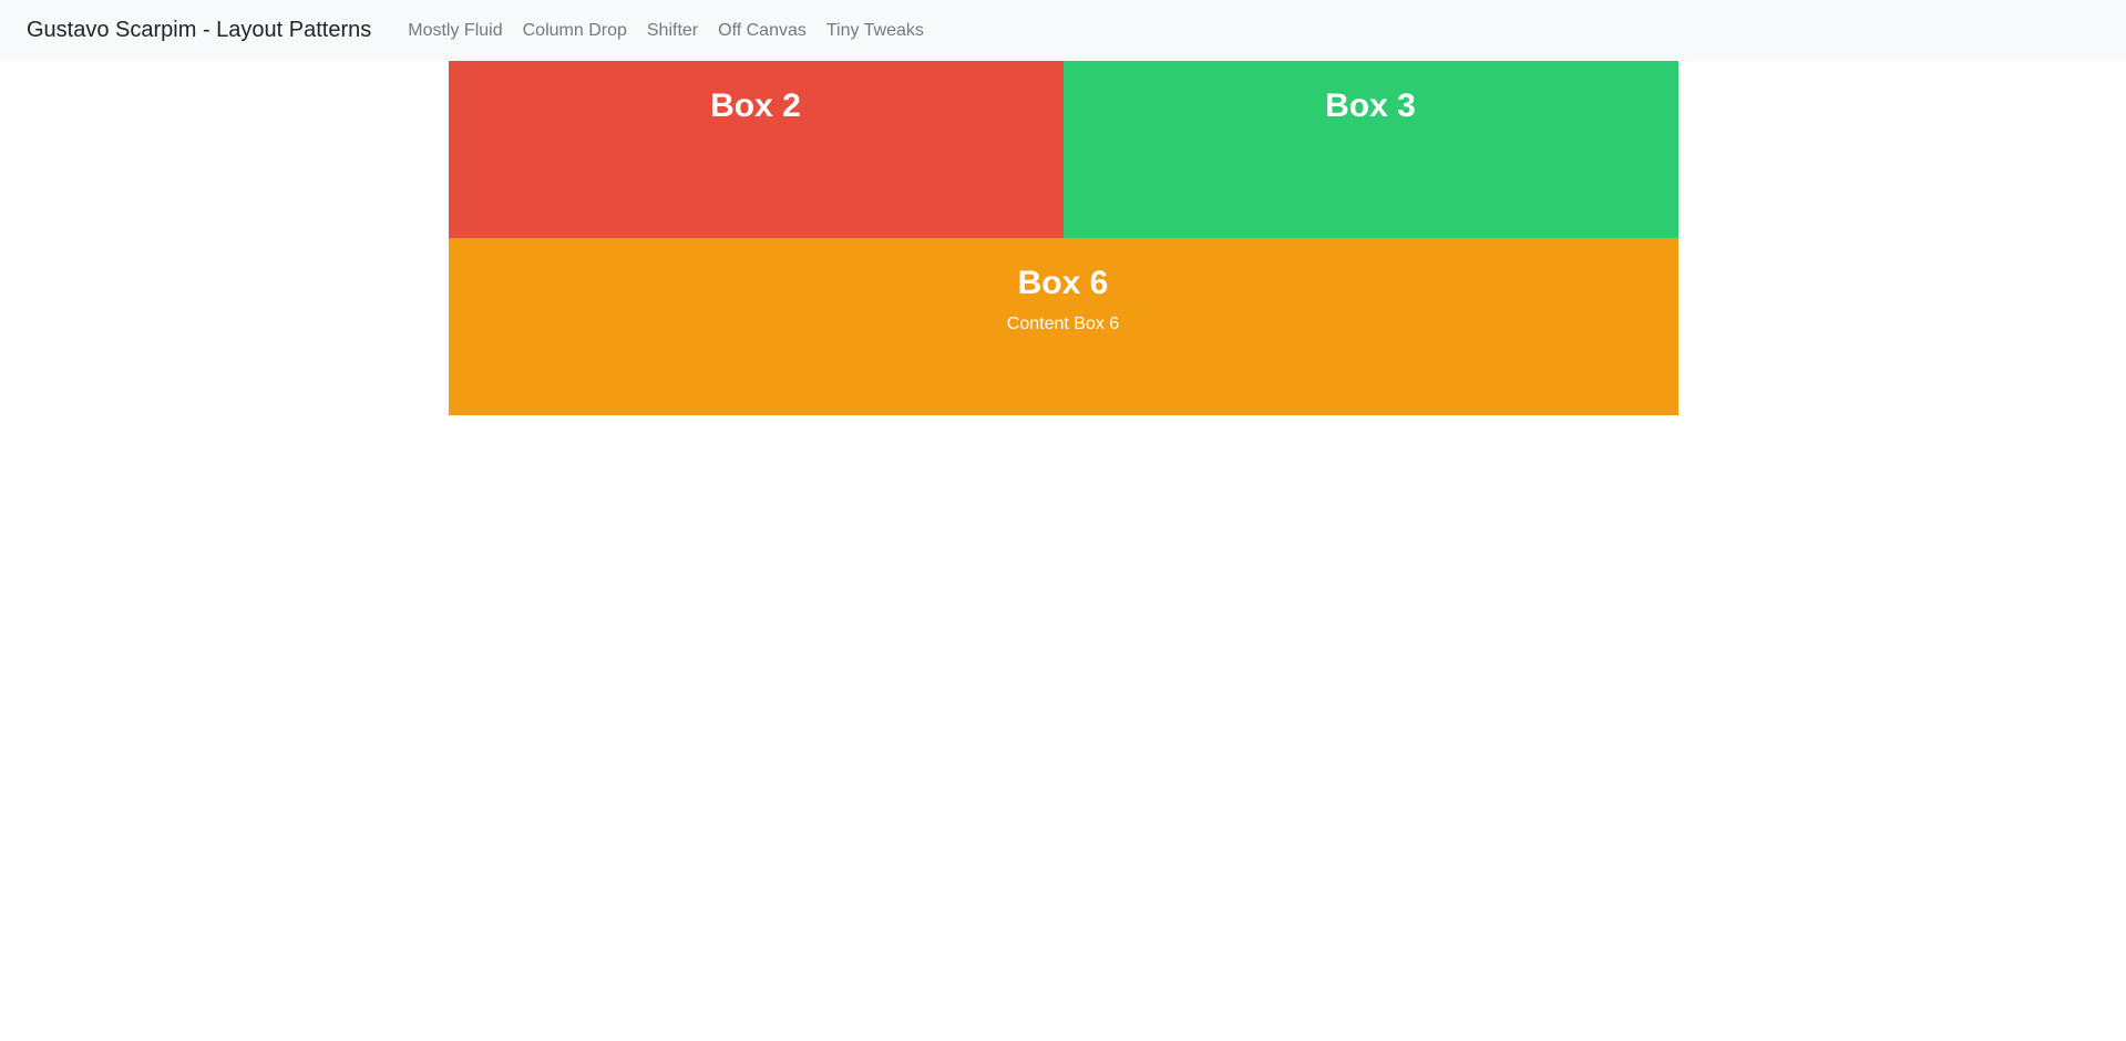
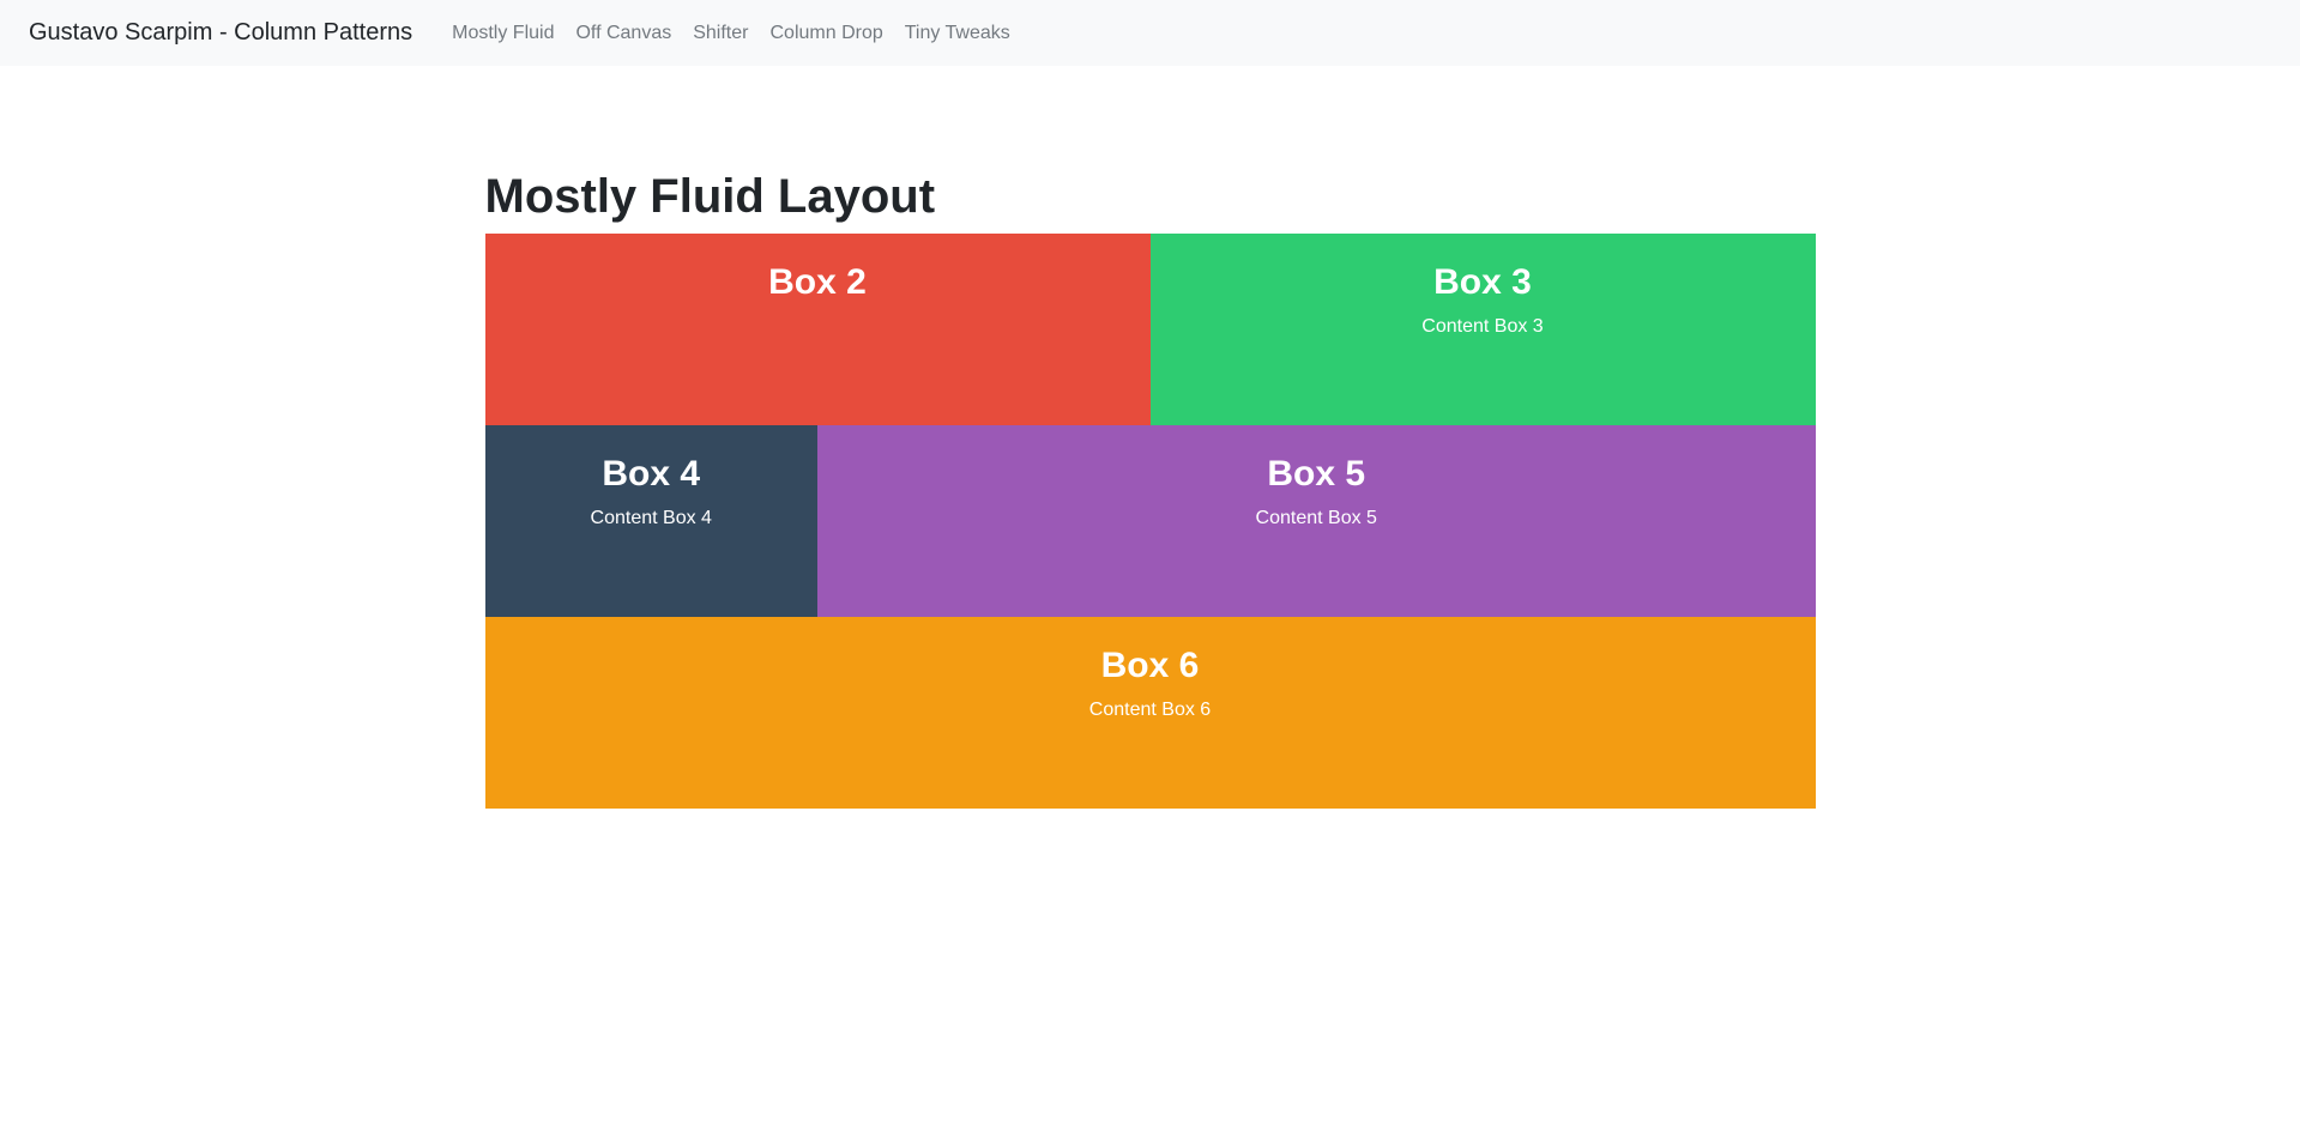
- Gustavo Scarpim - Layout Patterns
+ Gustavo Scarpim - Column Patterns
  Mostly Fluid
- Column Drop
+ Off Canvas
  Shifter
- Off Canvas
+ Column Drop
  Tiny Tweaks
+ Mostly Fluid Layout
  Box 2
  Box 3
+ Content Box 3
+ Box 4
+ Content Box 4
+ Box 5
+ Content Box 5
  Box 6
  Content Box 6
